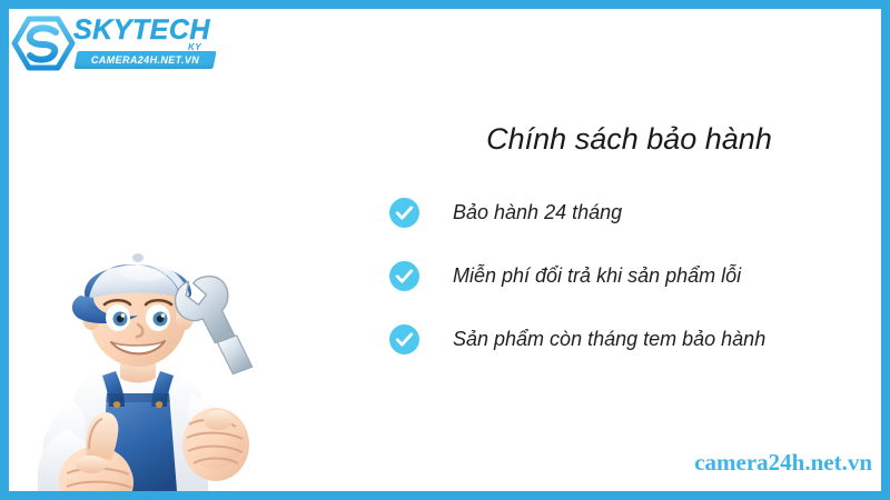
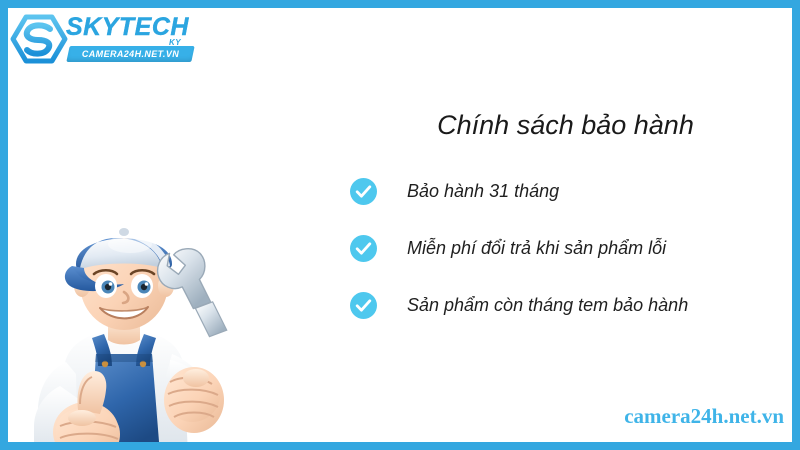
  SKYTECH
  KY
  CAMERA24H.NET.VN
  Chính sách bảo hành
- Bảo hành 24 tháng
+ Bảo hành 31 tháng
  Miễn phí đổi trả khi sản phẩm lỗi
  Sản phẩm còn tháng tem bảo hành
  camera24h.net.vn
